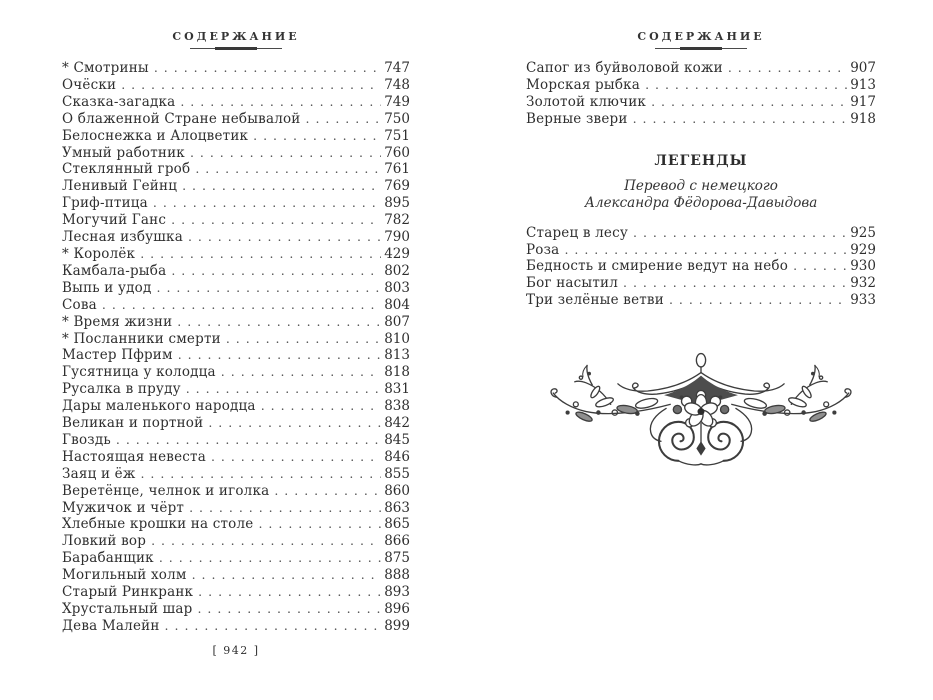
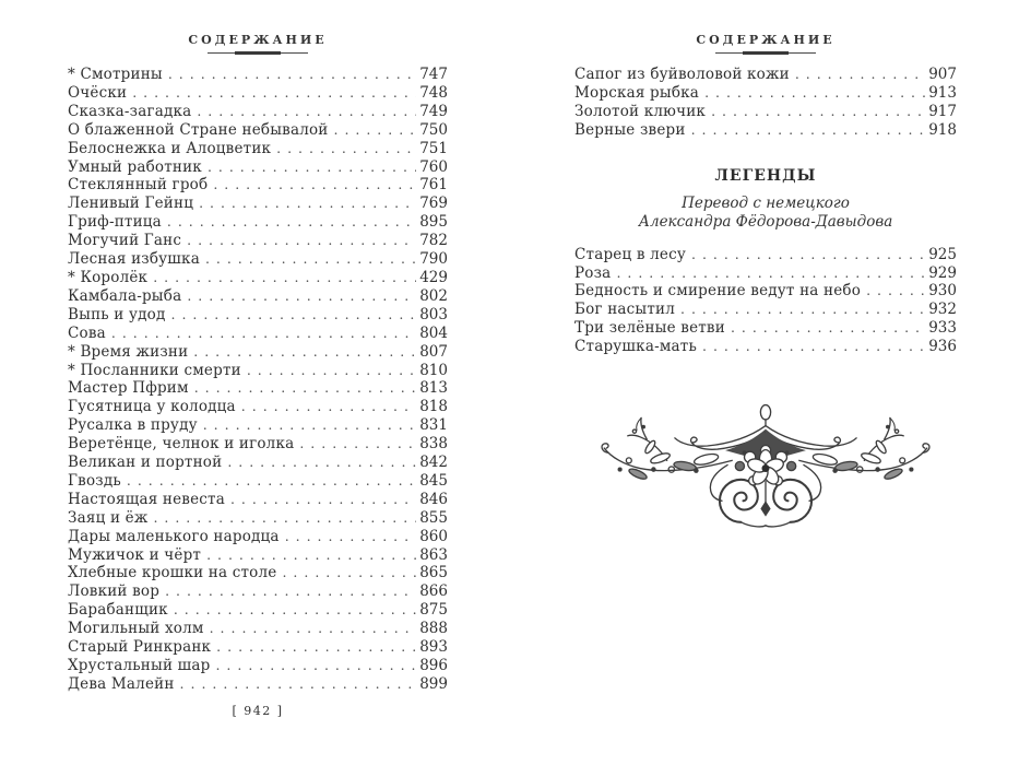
  СОДЕРЖАНИЕ
  * Смотрины
  747
  Очёски
  748
  Сказка-загадка
  749
  О блаженной Стране небывалой
  750
  Белоснежка и Алоцветик
  751
  Умный работник
  760
  Стеклянный гроб
  761
  Ленивый Гейнц
  769
  Гриф-птица
  895
  Могучий Ганс
  782
  Лесная избушка
  790
  * Королёк
  429
  Камбала-рыба
  802
  Выпь и удод
  803
  Сова
  804
  * Время жизни
  807
  * Посланники смерти
  810
  Мастер Пфрим
  813
  Гусятница у колодца
  818
  Русалка в пруду
  831
- Дары маленького народца
+ Веретёнце, челнок и иголка
  838
  Великан и портной
  842
  Гвоздь
  845
  Настоящая невеста
  846
  Заяц и ёж
  855
- Веретёнце, челнок и иголка
+ Дары маленького народца
  860
  Мужичок и чёрт
  863
  Хлебные крошки на столе
  865
  Ловкий вор
  866
  Барабанщик
  875
  Могильный холм
  888
  Старый Ринкранк
  893
  Хрустальный шар
  896
  Дева Малейн
  899
  СОДЕРЖАНИЕ
  Сапог из буйволовой кожи
  907
  Морская рыбка
  913
  Золотой ключик
  917
  Верные звери
  918
  ЛЕГЕНДЫ
  Перевод с немецкого
  Александра Фёдорова-Давыдова
  Старец в лесу
  925
  Роза
  929
  Бедность и смирение ведут на небо
  930
  Бог насытил
  932
  Три зелёные ветви
  933
+ Старушка-мать
+ 936
  [ 942 ]
